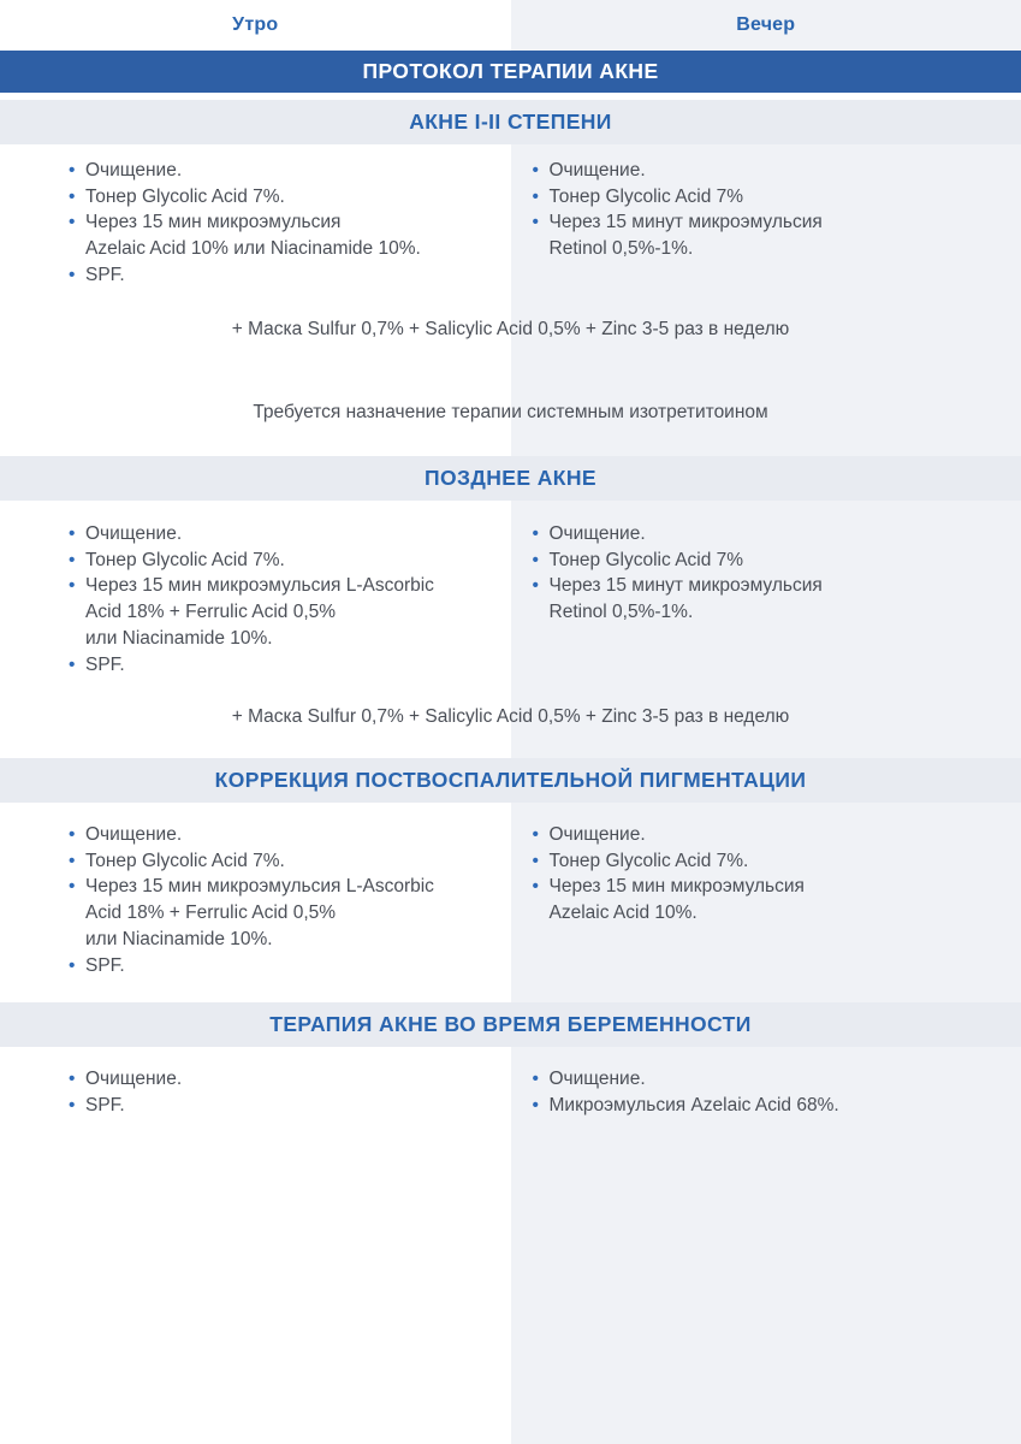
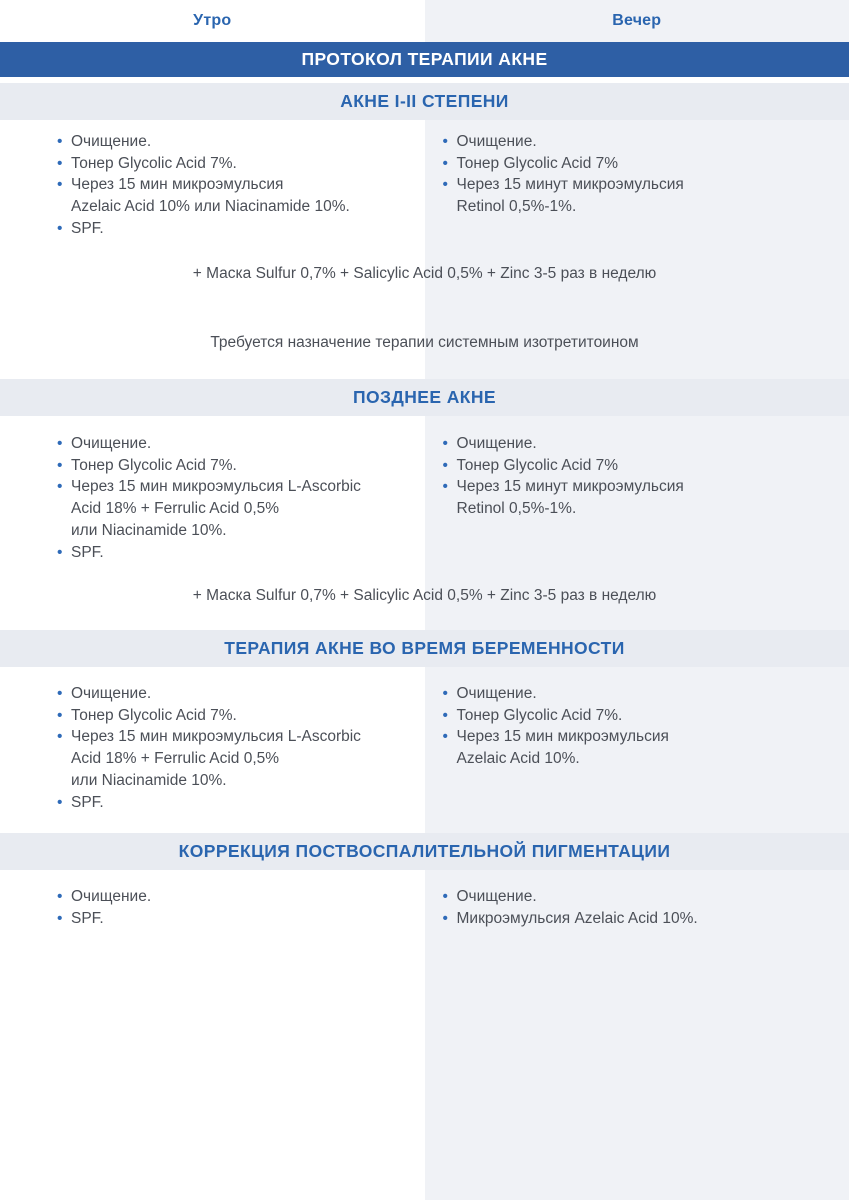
  Утро
  Вечер
  ПРОТОКОЛ ТЕРАПИИ АКНЕ
  АКНЕ I-II СТЕПЕНИ
  Очищение.
  Тонер Glycolic Acid 7%.
  Через 15 мин микроэмульсия
  Azelaic Acid 10% или Niacinamide 10%.
  SPF.
  Очищение.
  Тонер Glycolic Acid 7%
  Через 15 минут микроэмульсия
  Retinol 0,5%-1%.
  + Маска Sulfur 0,7% + Salicylic Acid 0,5% + Zinc 3-5 раз в неделю
  Требуется назначение терапии системным изотретитоином
  ПОЗДНЕЕ АКНЕ
  Очищение.
  Тонер Glycolic Acid 7%.
  Через 15 мин микроэмульсия L-Ascorbic
  Acid 18% + Ferrulic Acid 0,5%
  или Niacinamide 10%.
  SPF.
  Очищение.
  Тонер Glycolic Acid 7%
  Через 15 минут микроэмульсия
  Retinol 0,5%-1%.
  + Маска Sulfur 0,7% + Salicylic Acid 0,5% + Zinc 3-5 раз в неделю
- КОРРЕКЦИЯ ПОСТВОСПАЛИТЕЛЬНОЙ ПИГМЕНТАЦИИ
+ ТЕРАПИЯ АКНЕ ВО ВРЕМЯ БЕРЕМЕННОСТИ
  Очищение.
  Тонер Glycolic Acid 7%.
  Через 15 мин микроэмульсия L-Ascorbic
  Acid 18% + Ferrulic Acid 0,5%
  или Niacinamide 10%.
  SPF.
  Очищение.
  Тонер Glycolic Acid 7%.
  Через 15 мин микроэмульсия
  Azelaic Acid 10%.
- ТЕРАПИЯ АКНЕ ВО ВРЕМЯ БЕРЕМЕННОСТИ
+ КОРРЕКЦИЯ ПОСТВОСПАЛИТЕЛЬНОЙ ПИГМЕНТАЦИИ
  Очищение.
  SPF.
  Очищение.
- Микроэмульсия Azelaic Acid 68%.
+ Микроэмульсия Azelaic Acid 10%.
